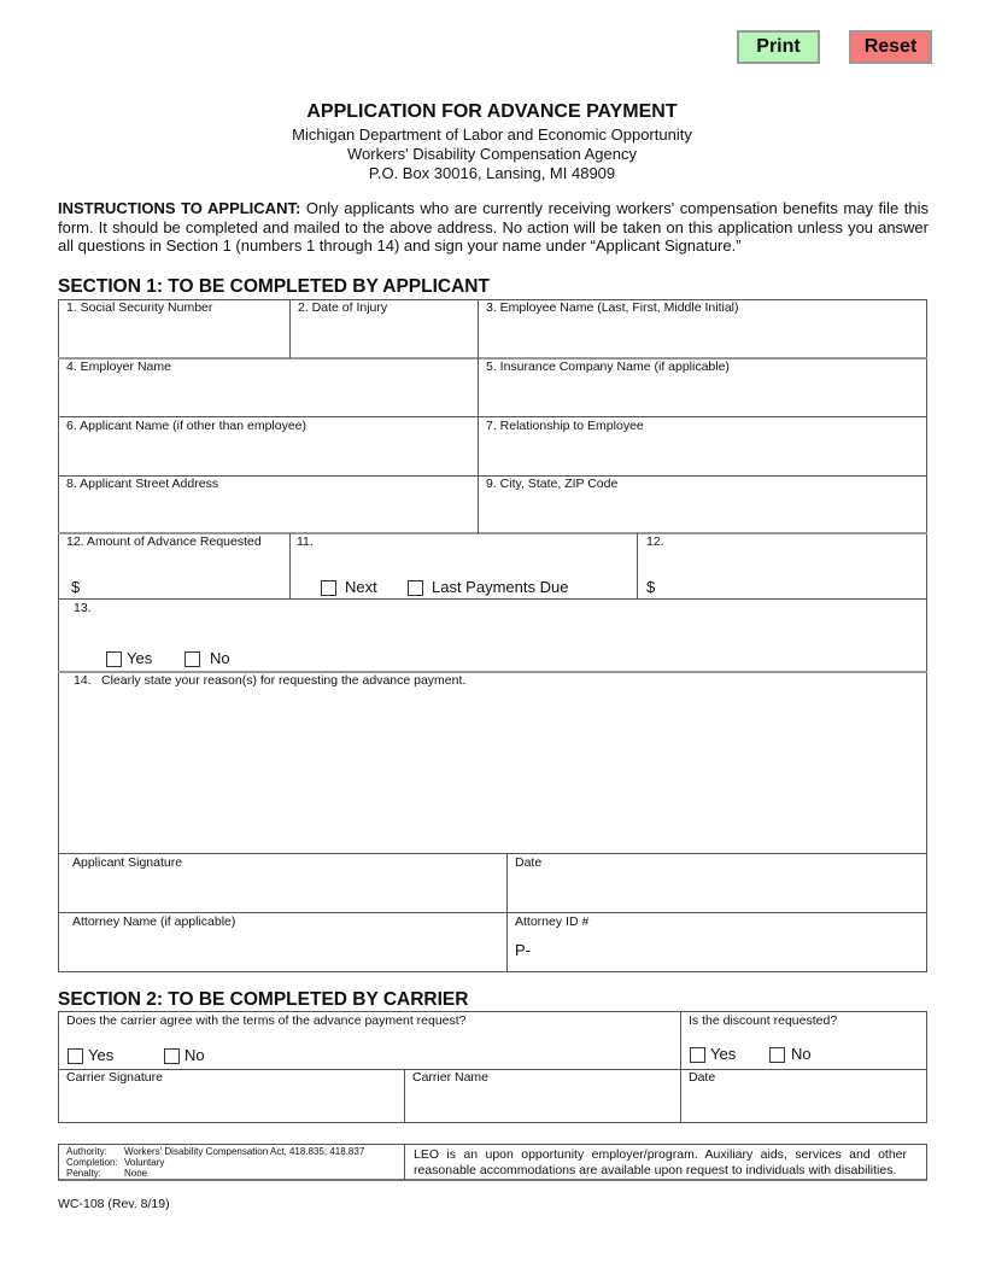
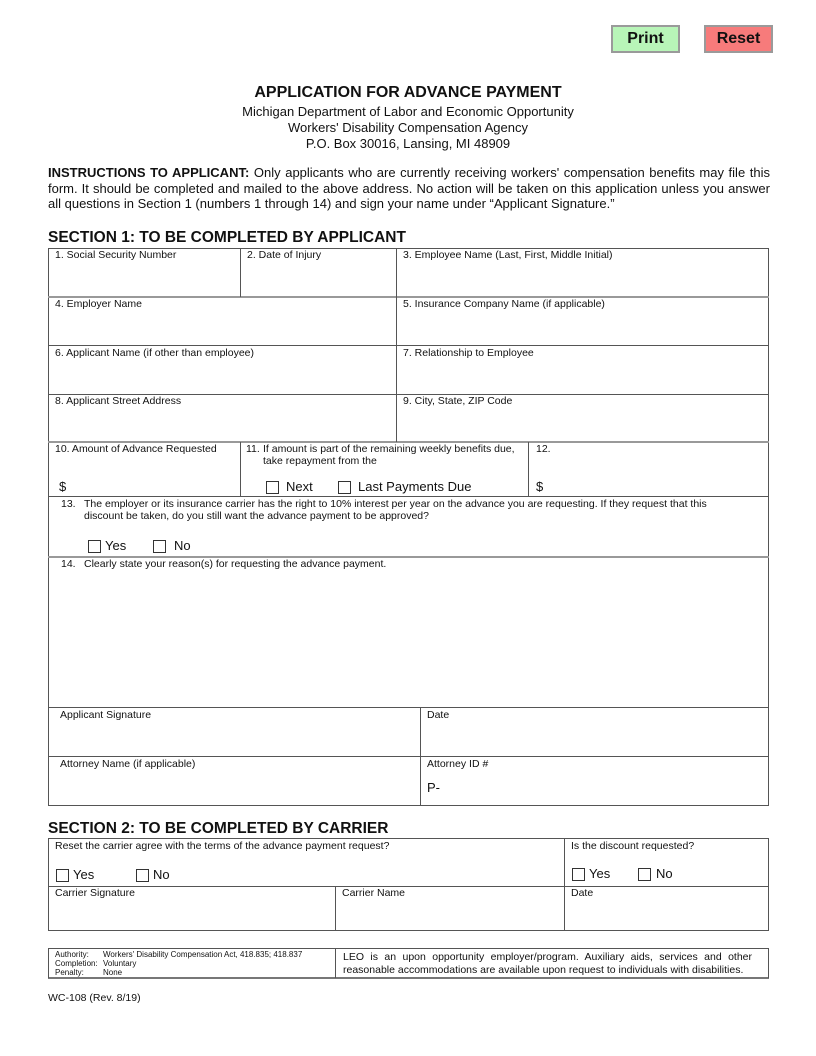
  Print
  Reset
  APPLICATION FOR ADVANCE PAYMENT
  Michigan Department of Labor and Economic Opportunity
  Workers' Disability Compensation Agency
  P.O. Box 30016, Lansing, MI 48909
  INSTRUCTIONS TO APPLICANT: Only applicants who are currently receiving workers' compensation benefits may file this form. It should be completed and mailed to the above address. No action will be taken on this application unless you answer all questions in Section 1 (numbers 1 through 14) and sign your name under “Applicant Signature.”
  SECTION 1: TO BE COMPLETED BY APPLICANT
  1. Social Security Number
  2. Date of Injury
  3. Employee Name (Last, First, Middle Initial)
  4. Employer Name
  5. Insurance Company Name (if applicable)
  6. Applicant Name (if other than employee)
  7. Relationship to Employee
  8. Applicant Street Address
  9. City, State, ZIP Code
- 12. Amount of Advance Requested
+ 10. Amount of Advance Requested
  $
  11.
+ If amount is part of the remaining weekly benefits due, take repayment from the
  Next
  Last Payments Due
  12.
  $
  13.
+ The employer or its insurance carrier has the right to 10% interest per year on the advance you are requesting. If they request that this discount be taken, do you still want the advance payment to be approved?
  Yes
  No
  14.
  Clearly state your reason(s) for requesting the advance payment.
  Applicant Signature
  Date
  Attorney Name (if applicable)
  Attorney ID #
  P-
  SECTION 2: TO BE COMPLETED BY CARRIER
- Does the carrier agree with the terms of the advance payment request?
+ Reset the carrier agree with the terms of the advance payment request?
  Yes
  No
  Is the discount requested?
  Yes
  No
  Carrier Signature
  Carrier Name
  Date
  Authority:
  Workers' Disability Compensation Act, 418.835; 418.837
  Completion:
  Voluntary
  Penalty:
  None
  LEO is an upon opportunity employer/program. Auxiliary aids, services and other reasonable accommodations are available upon request to individuals with disabilities.
  WC-108 (Rev. 8/19)
